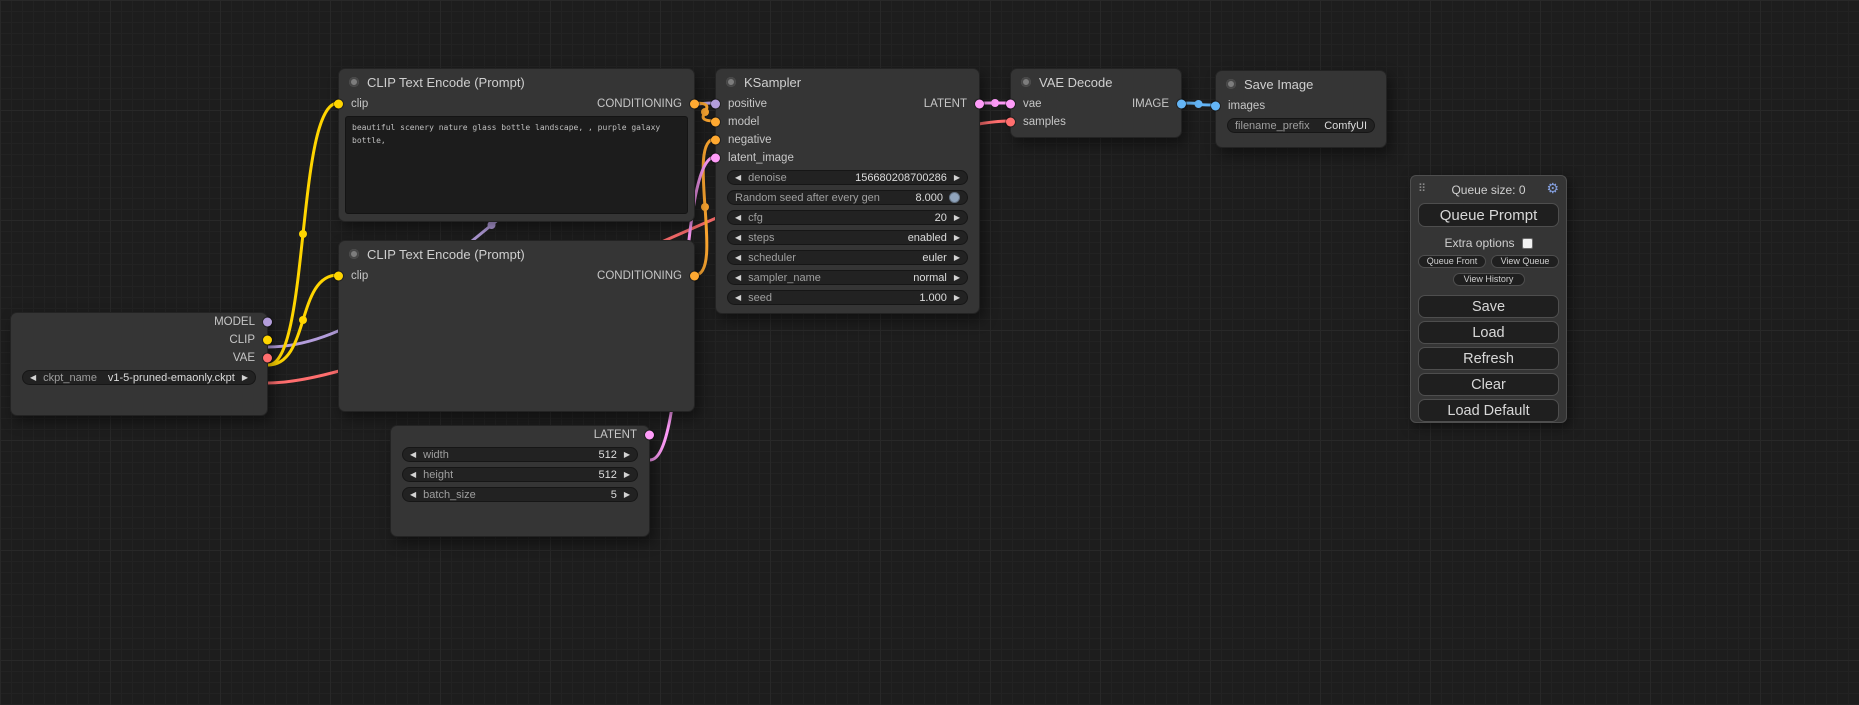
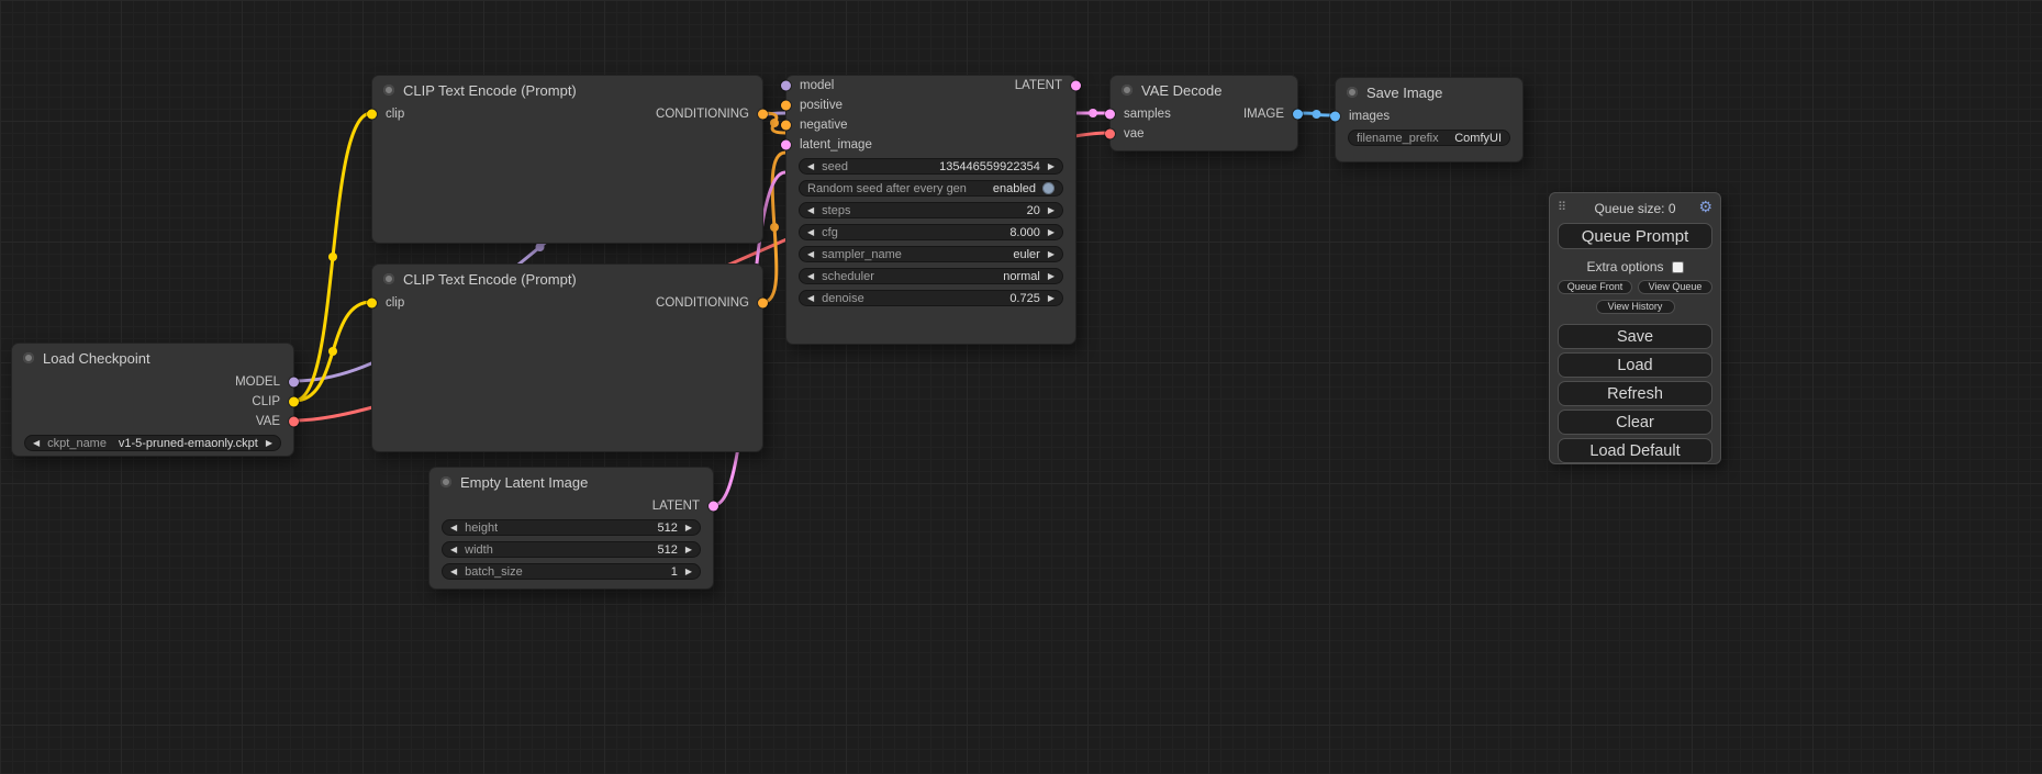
+ Load Checkpoint
  MODEL
  CLIP
  VAE
  ◀
  ckpt_name
  v1-5-pruned-emaonly.ckpt
  ▶
  CLIP Text Encode (Prompt)
  clip
  CONDITIONING
- beautiful scenery nature glass bottle landscape, , purple galaxy bottle,
  CLIP Text Encode (Prompt)
  clip
  CONDITIONING
+ Empty Latent Image
  LATENT
  ◀
- width
+ height
  512
  ▶
  ◀
- height
+ width
  512
  ▶
  ◀
  batch_size
- 5
+ 1
  ▶
- KSampler
- positive
+ model
  LATENT
- model
+ positive
  negative
  latent_image
  ◀
- denoise
+ seed
- 156680208700286
+ 135446559922354
  ▶
  Random seed after every gen
- 8.000
+ enabled
  ◀
- cfg
+ steps
  20
  ▶
  ◀
- steps
+ cfg
- enabled
+ 8.000
  ▶
  ◀
- scheduler
+ sampler_name
  euler
  ▶
  ◀
- sampler_name
+ scheduler
  normal
  ▶
  ◀
- seed
+ denoise
- 1.000
+ 0.725
  ▶
  VAE Decode
- vae
+ samples
  IMAGE
- samples
+ vae
  Save Image
  images
  filename_prefix
  ComfyUI
  ⠿
  Queue size: 0
  ⚙
  Queue Prompt
  Extra options
  Queue Front
  View Queue
  View History
  Save
  Load
  Refresh
  Clear
  Load Default
